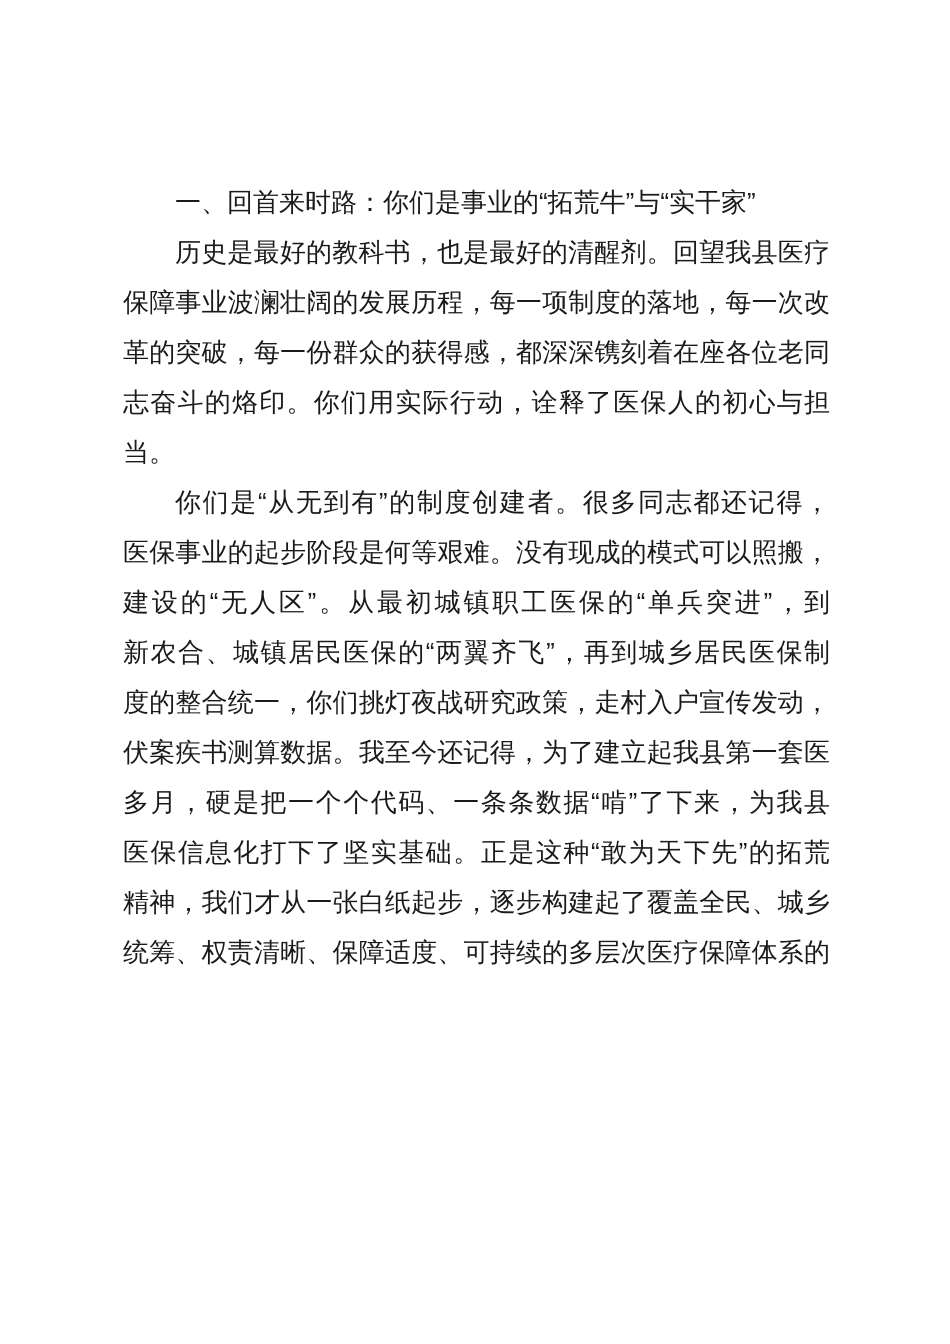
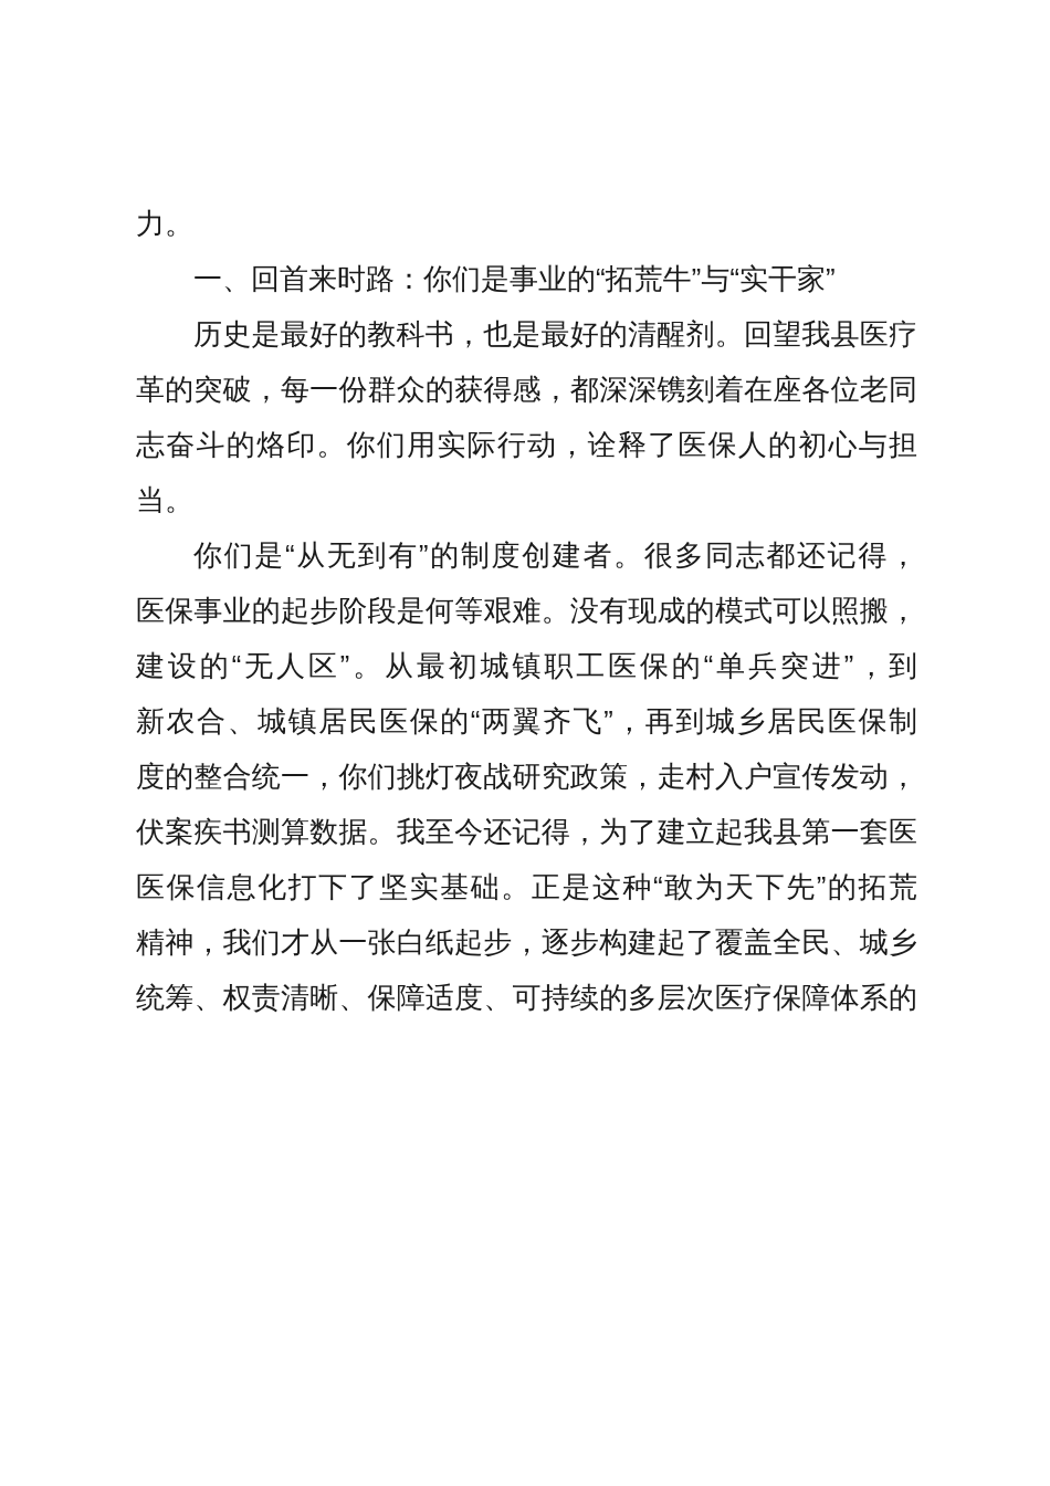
+ 力。
  一、回首来时路：你们是事业的“拓荒牛”与“实干家”
  历史是最好的教科书，也是最好的清醒剂。回望我县医疗
- 保障事业波澜壮阔的发展历程，每一项制度的落地，每一次改
  革的突破，每一份群众的获得感，都深深镌刻着在座各位老同
  志奋斗的烙印。你们用实际行动，诠释了医保人的初心与担
  当。
  你们是“从无到有”的制度创建者。很多同志都还记得，
  医保事业的起步阶段是何等艰难。没有现成的模式可以照搬，
  建设的“无人区”。从最初城镇职工医保的“单兵突进”，到
  新农合、城镇居民医保的“两翼齐飞”，再到城乡居民医保制
  度的整合统一，你们挑灯夜战研究政策，走村入户宣传发动，
  伏案疾书测算数据。我至今还记得，为了建立起我县第一套医
- 多月，硬是把一个个代码、一条条数据“啃”了下来，为我县
  医保信息化打下了坚实基础。正是这种“敢为天下先”的拓荒
  精神，我们才从一张白纸起步，逐步构建起了覆盖全民、城乡
  统筹、权责清晰、保障适度、可持续的多层次医疗保障体系的
